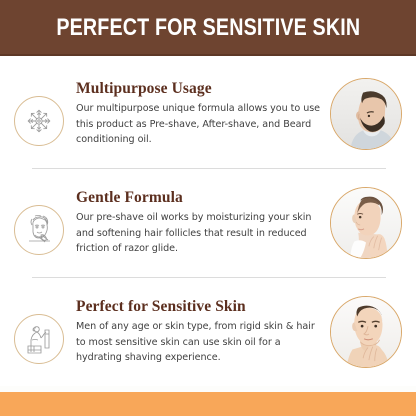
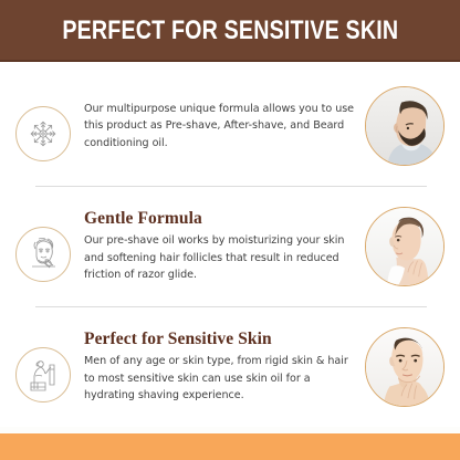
  PERFECT FOR SENSITIVE SKIN
- Multipurpose Usage
  Our multipurpose unique formula allows you to use this product as Pre-shave, After-shave, and Beard conditioning oil.
  Gentle Formula
  Our pre-shave oil works by moisturizing your skin and softening hair follicles that result in reduced friction of razor glide.
  Perfect for Sensitive Skin
  Men of any age or skin type, from rigid skin & hair to most sensitive skin can use skin oil for a hydrating shaving experience.
